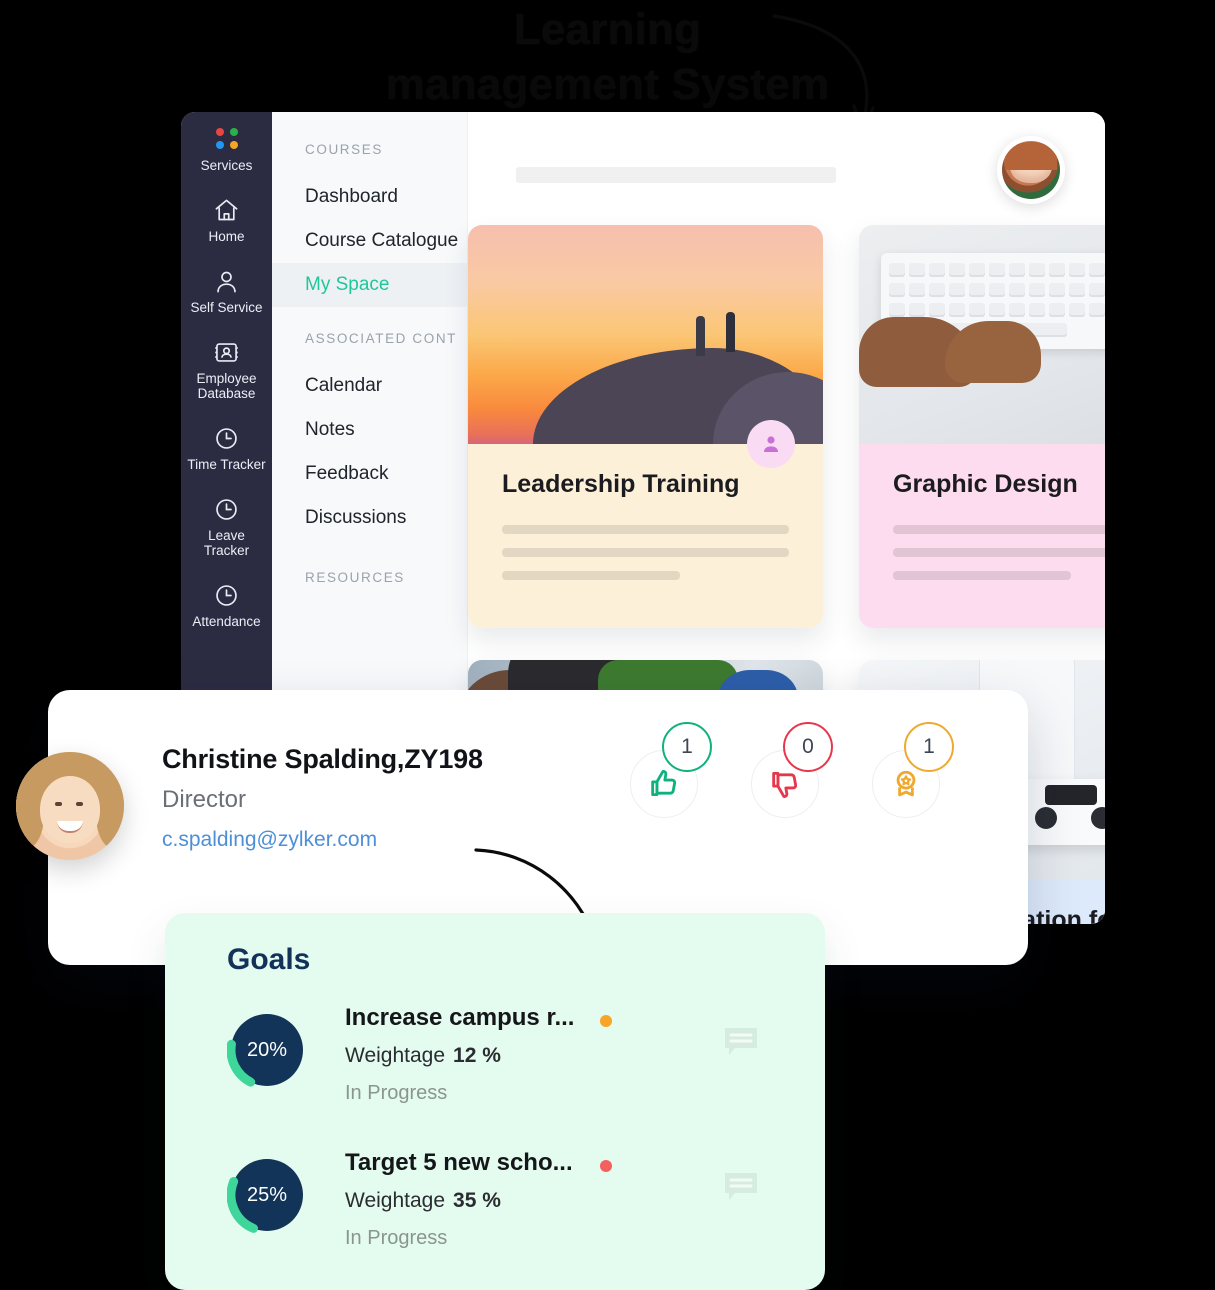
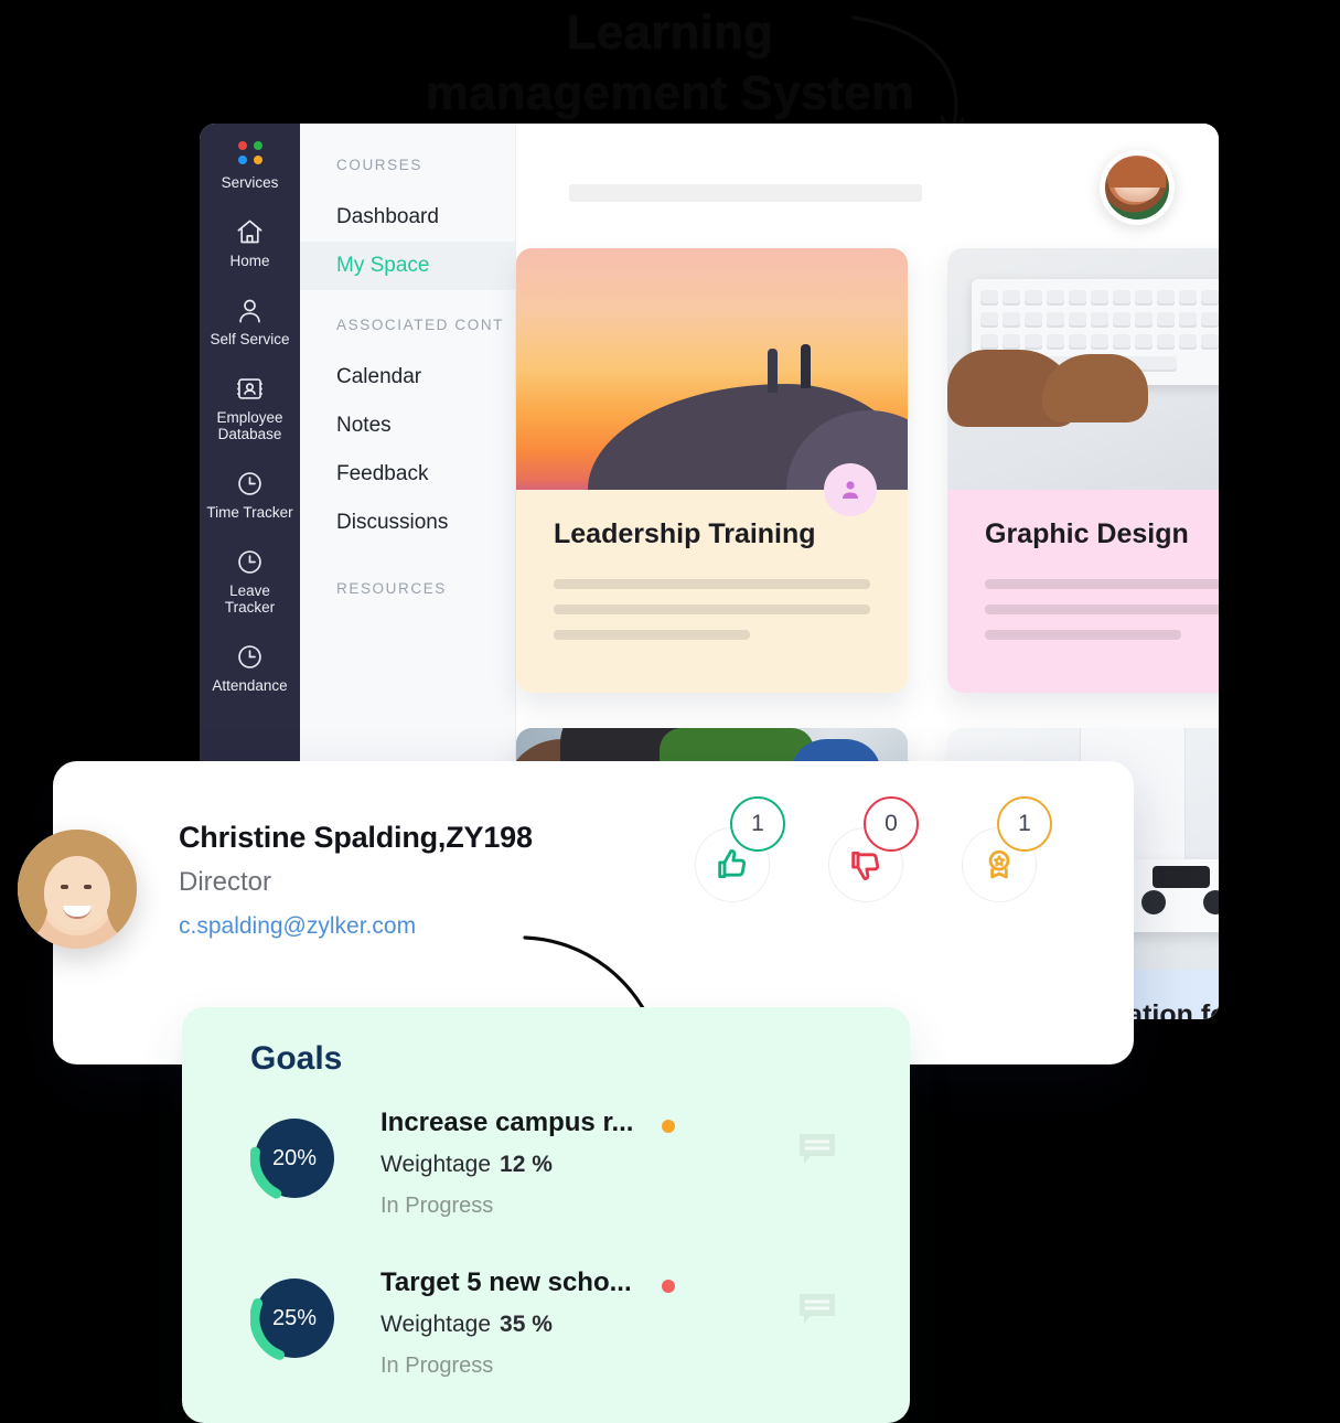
  Services
  Home
  Self Service
  Employee Database
  Time Tracker
  Leave Tracker
  Attendance
  COURSES
  Dashboard
- Course Catalogue
  My Space
  ASSOCIATED CONT
  Calendar
  Notes
  Feedback
  Discussions
  RESOURCES
  Leadership Training
  Graphic Design
  Christine Spalding,ZY198
  Director
  c.spalding@zylker.com
  1
  0
  1
  Goals
  20%
  Increase campus r...
  Weightage 12 %
  In Progress
  25%
  Target 5 new scho...
  Weightage 35 %
  In Progress
